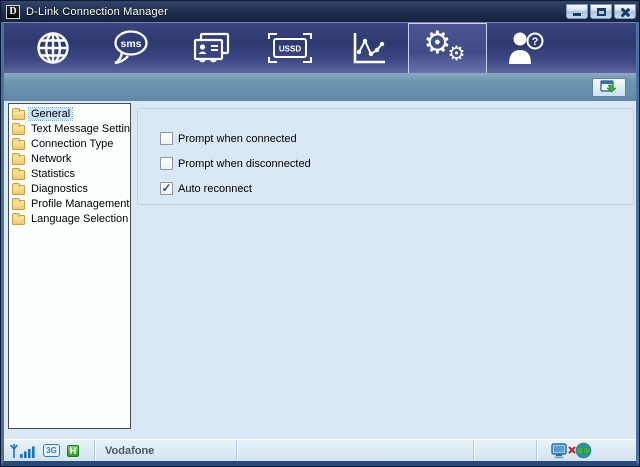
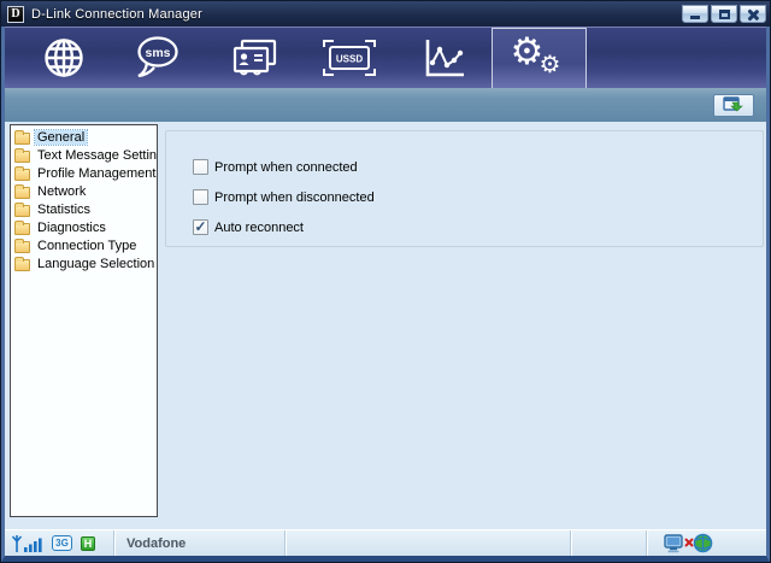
  D
  D-Link Connection Manager
  sms
  USSD
  ⚙
  ⚙
- ?
  General
  Text Message Settin
- Connection Type
+ Profile Management
  Network
  Statistics
  Diagnostics
- Profile Management
+ Connection Type
  Language Selection
  Prompt when connected
  Prompt when disconnected
  ✓
  Auto reconnect
  3G
  H
  Vodafone
